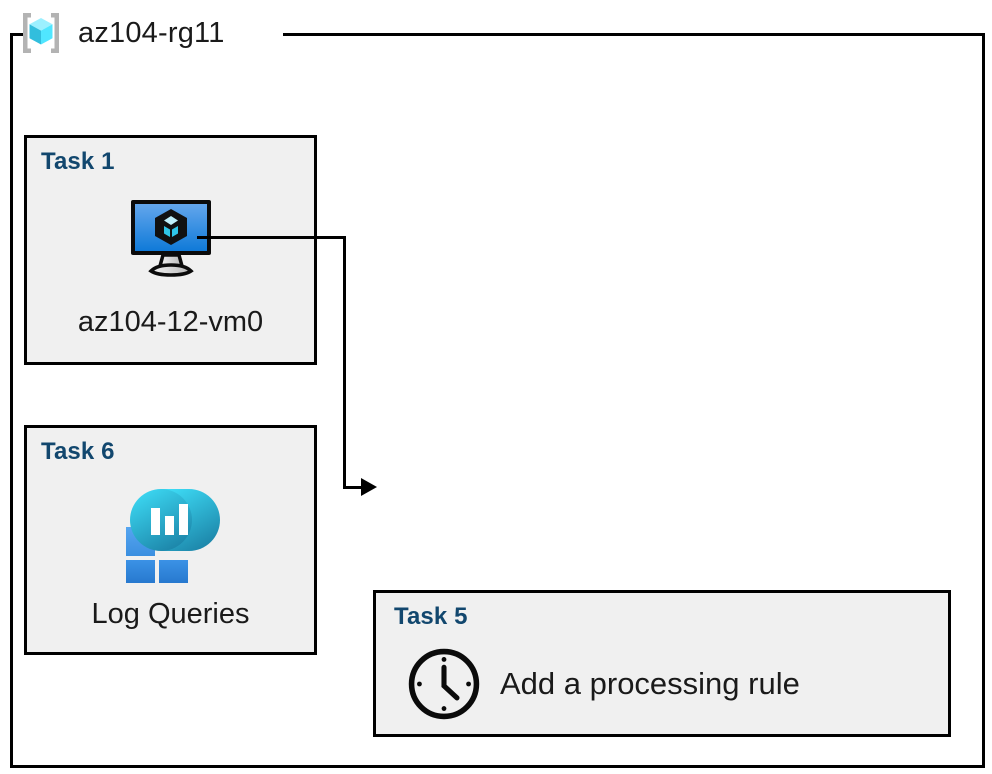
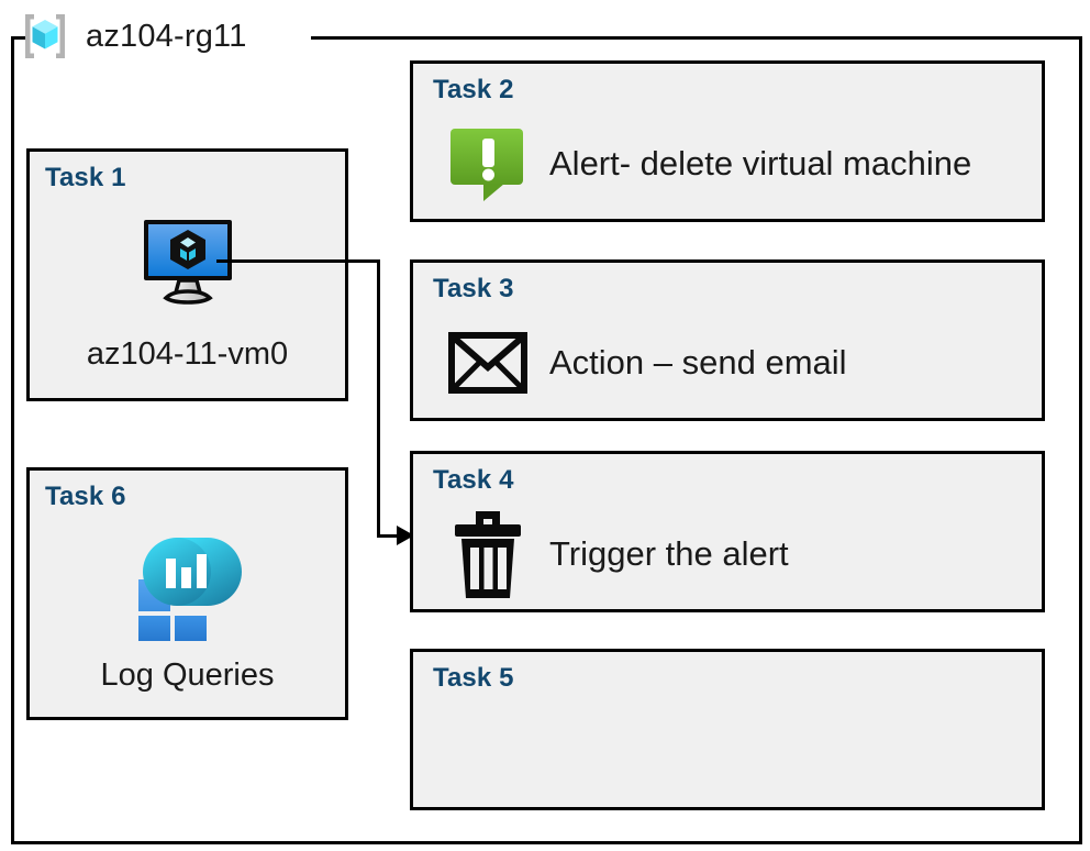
  az104-rg11
  Task 1
- az104-12-vm0
+ az104-11-vm0
  Task 6
  Log Queries
+ Task 2
+ Alert- delete virtual machine
+ Task 3
+ Action – send email
+ Task 4
+ Trigger the alert
  Task 5
- Add a processing rule
